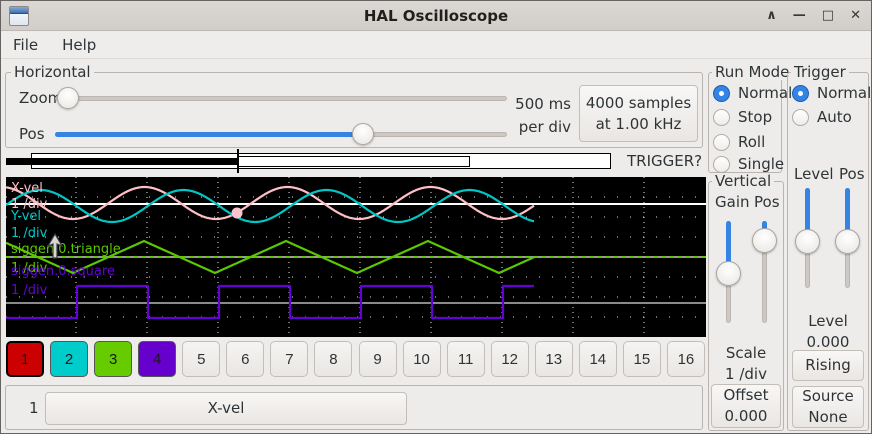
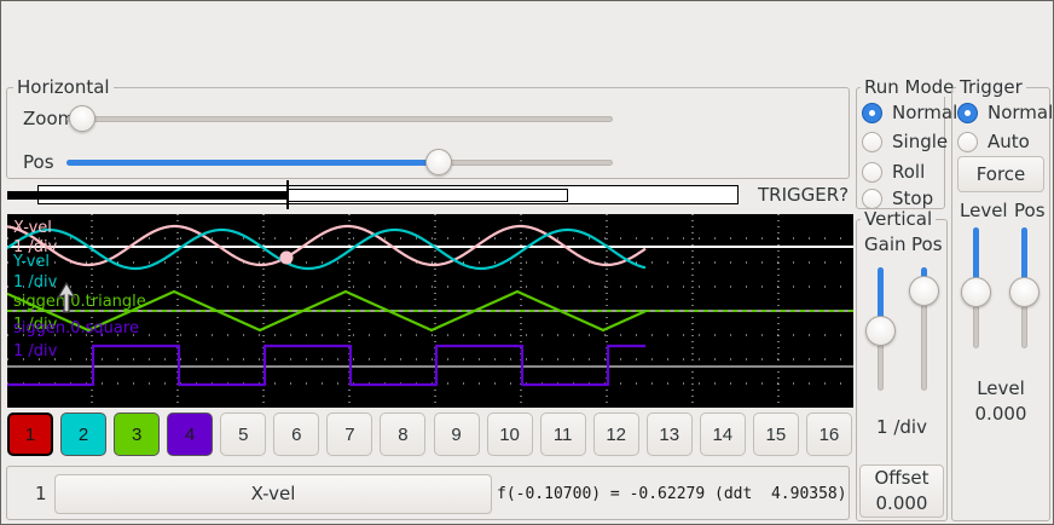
- HAL Oscilloscope
- ∧
- —
- □
- ✕
- File
- Help
  Horizontal
  Zoo
  Pos
- 500 ms
- per div
- 4000 samples
- at 1.00 kHz
  TRIGGER?
  X-vel
  1 /div
  Y-vel
  1 /div
  siggen0.triangle
  1 /div
  siggen.0.square
  1 /div
  1
  2
  3
  4
  5
  6
  7
  8
  9
  10
  11
  12
  13
  14
  15
  16
  1
  X-vel
+ f(-0.10700) = -0.62279 (ddt 4.90358)
  Run Mode
  Normal
- Stop
+ Single
  Roll
- Single
+ Stop
  Vertical
  Gain
  Pos
- Scale
  1 /div
  Offset
  0.000
  Trigger
  Normal
  Auto
+ Force
  Level
  Pos
  Level
  0.000
- Rising
- Source
- None
